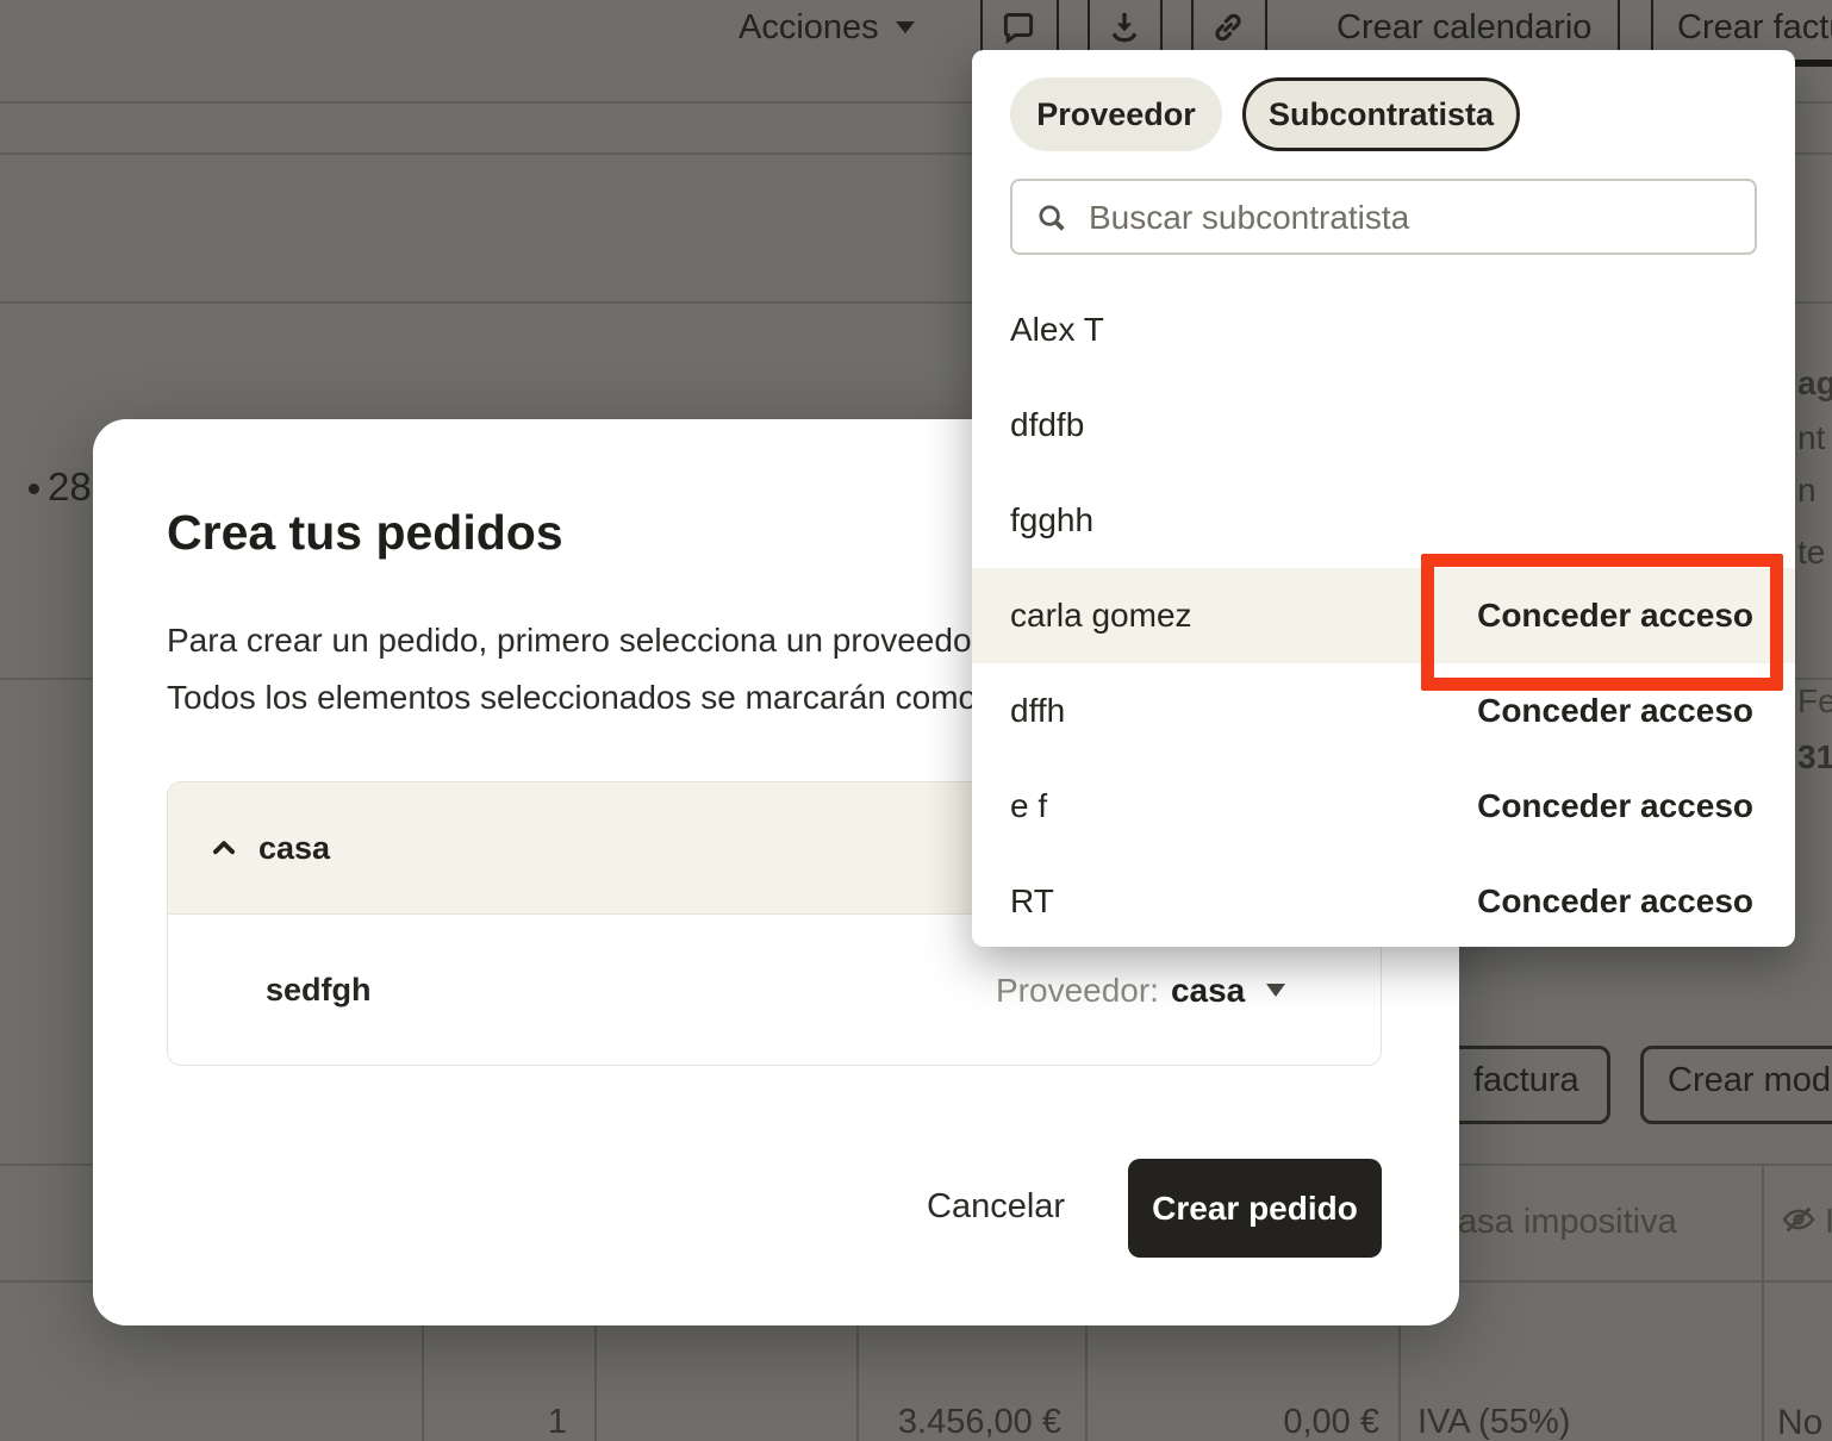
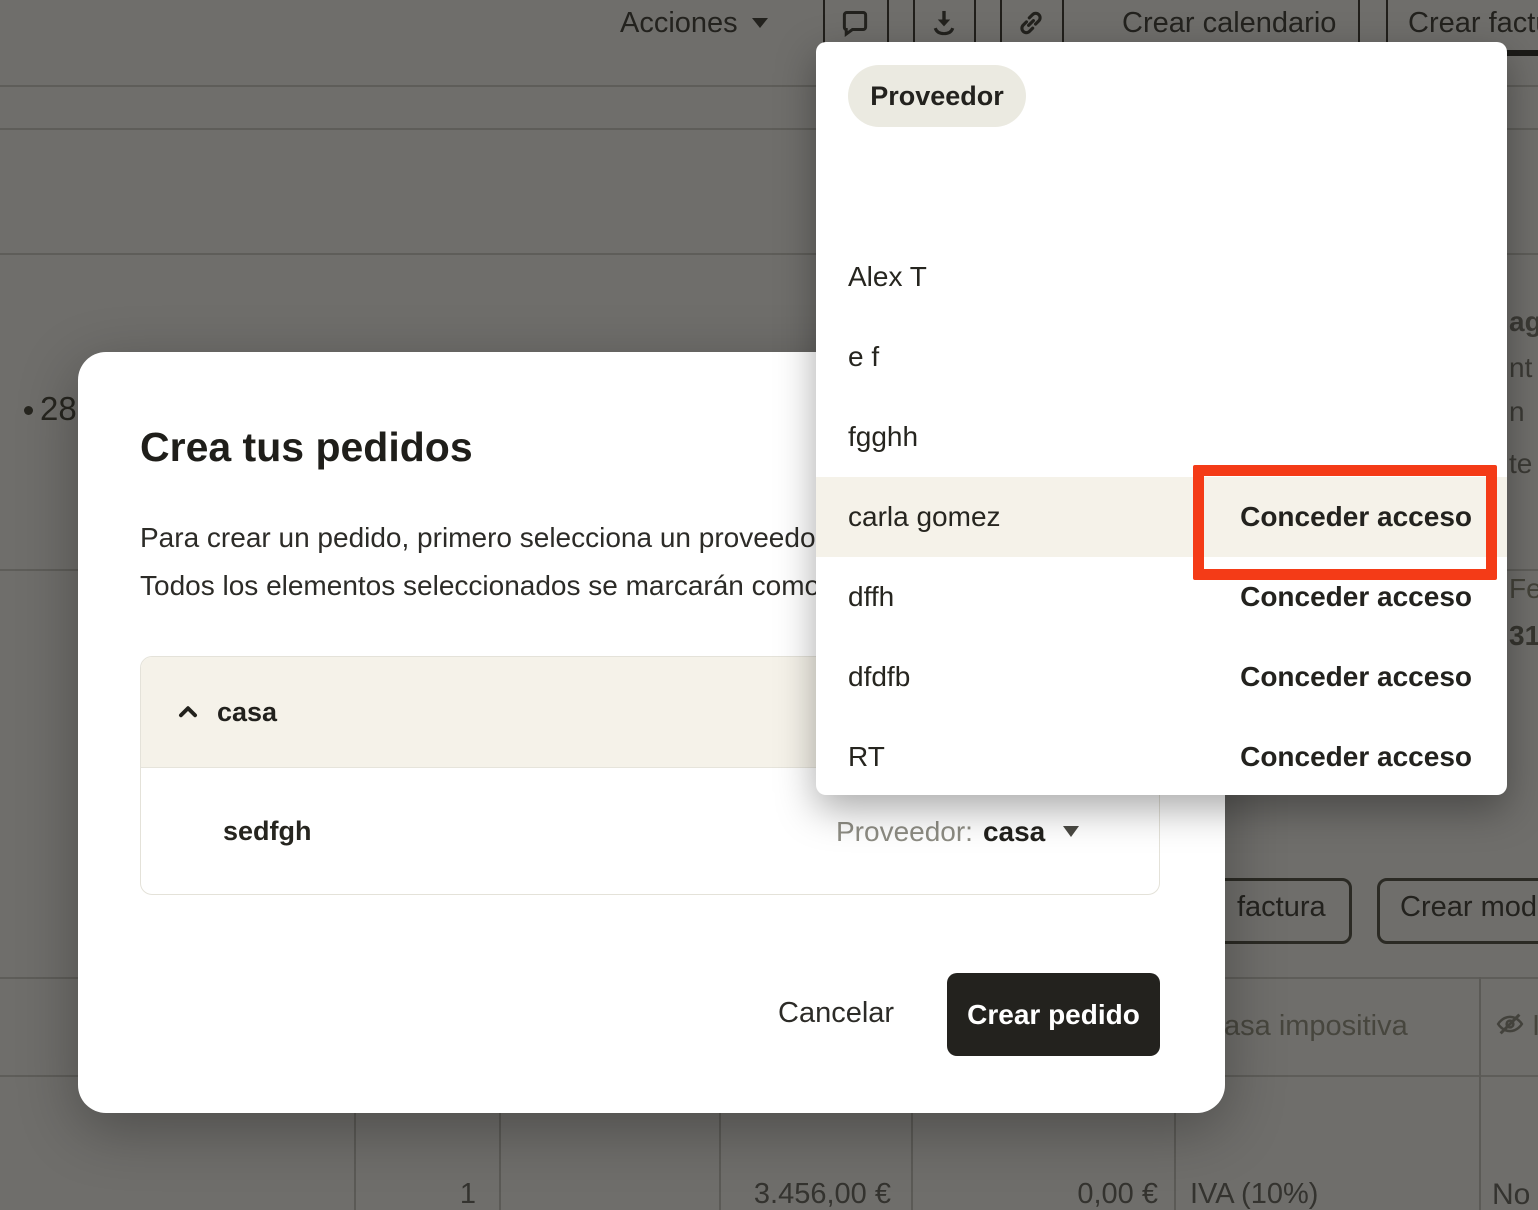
  Acciones
  Crear calendario
  Crear fact
  28
  ag
  nt
  n
  te
  Fe
  31
  factura
  Crear mod
  asa impositiva
  I
  1
  3.456,00 €
  0,00 €
- IVA (55%)
+ IVA (10%)
  No
  Crea tus pedidos
  Para crear un pedido, primero selecciona un proveedo
  Todos los elementos seleccionados se marcarán como
  casa
  sedfgh
  Proveedor:
  casa
  Cancelar
  Crear pedido
  Proveedor
- Subcontratista
- Buscar subcontratista
  Alex T
- dfdfb
+ e f
  fgghh
  carla gomez
  Conceder acceso
  dffh
  Conceder acceso
- e f
+ dfdfb
  Conceder acceso
  RT
  Conceder acceso
